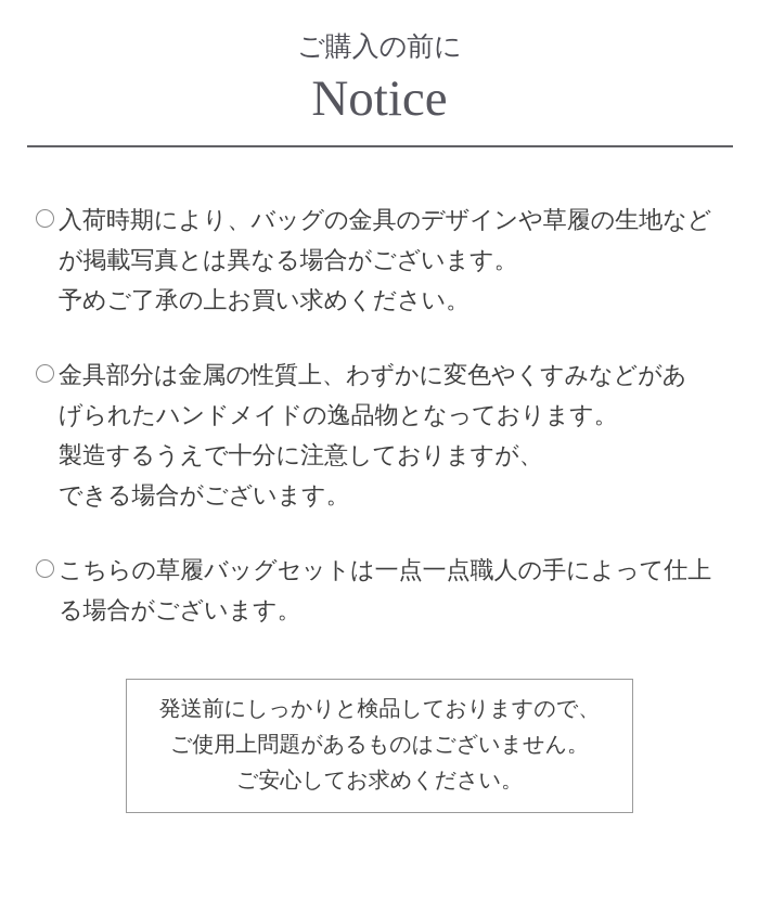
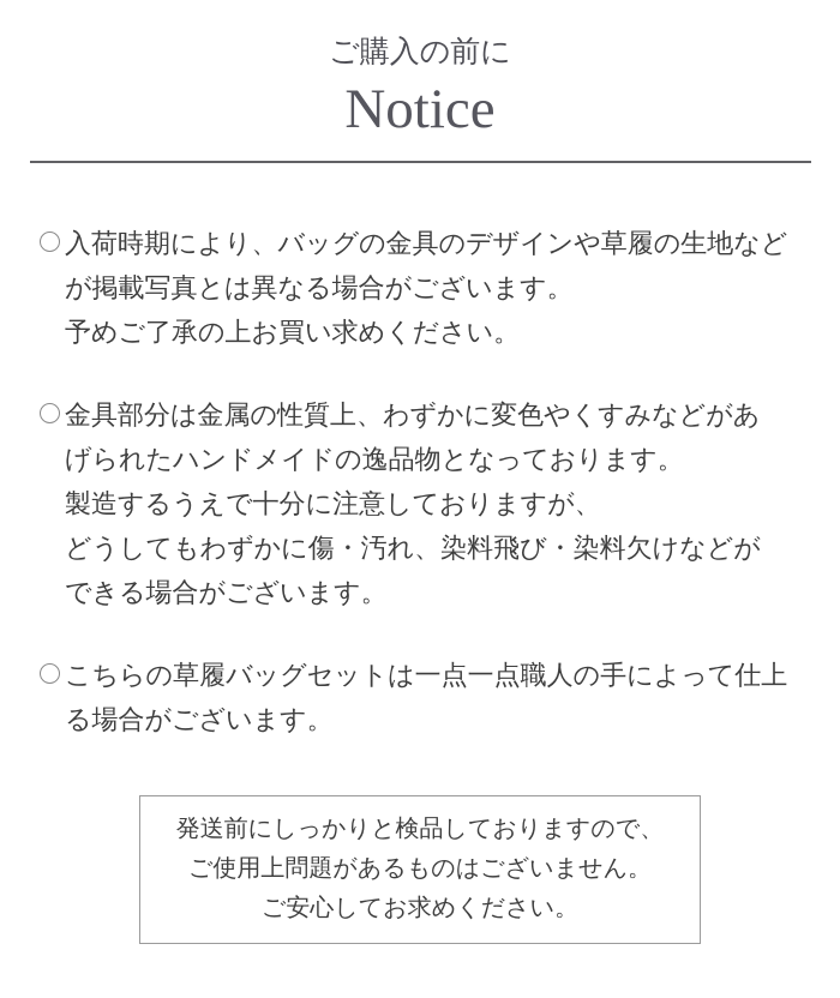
  ご購入の前に
  Notice
  入荷時期により、バッグの金具のデザインや草履の生地など
  が掲載写真とは異なる場合がございます。
  予めご了承の上お買い求めください。
  金具部分は金属の性質上、わずかに変色やくすみなどがあ
  げられたハンドメイドの逸品物となっております。
  製造するうえで十分に注意しておりますが、
+ どうしてもわずかに傷・汚れ、染料飛び・染料欠けなどが
  できる場合がございます。
  こちらの草履バッグセットは一点一点職人の手によって仕上
  る場合がございます。
  発送前にしっかりと検品しておりますので、
  ご使用上問題があるものはございません。
  ご安心してお求めください。
